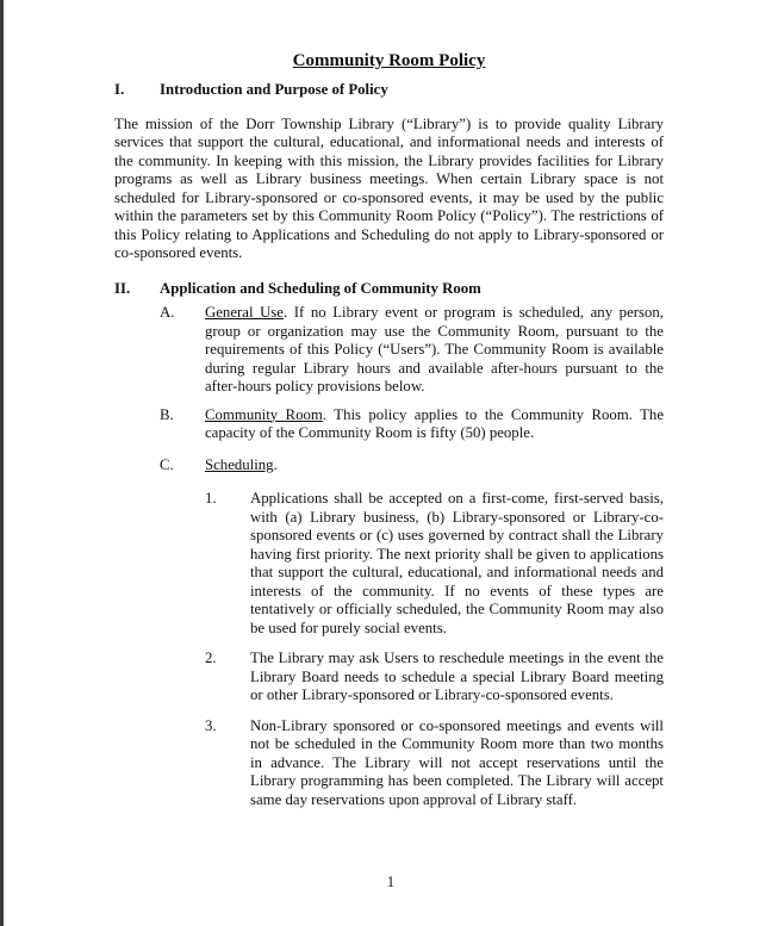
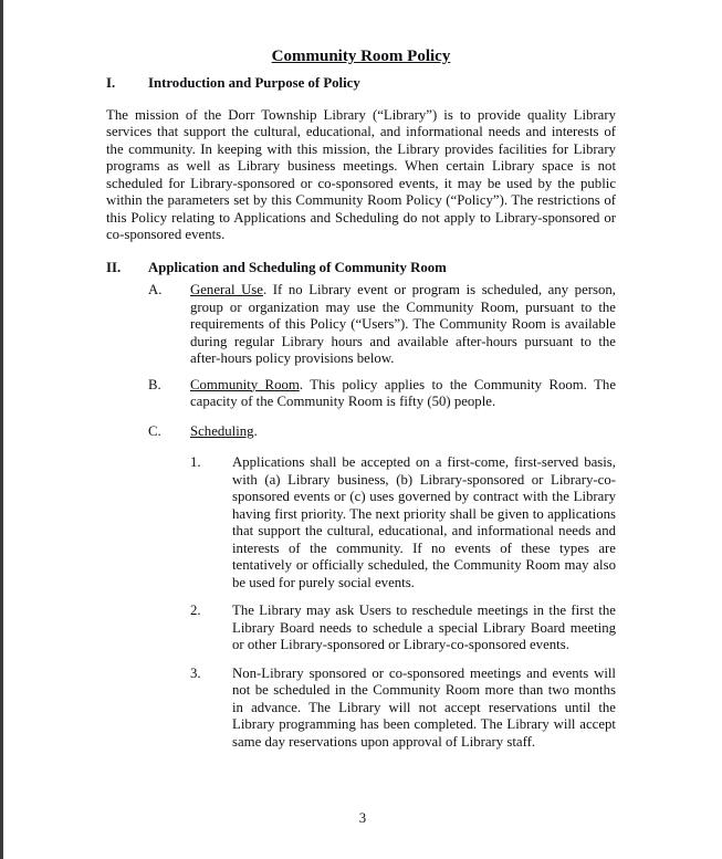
  Community Room Policy
  I.
  Introduction and Purpose of Policy
  The mission of the Dorr Township Library (“Library”) is to provide quality Library services that support the cultural, educational, and informational needs and interests of the community. In keeping with this mission, the Library provides facilities for Library programs as well as Library business meetings. When certain Library space is not scheduled for Library-sponsored or co-sponsored events, it may be used by the public within the parameters set by this Community Room Policy (“Policy”). The restrictions of this Policy relating to Applications and Scheduling do not apply to Library-sponsored or co-sponsored events.
  II.
  Application and Scheduling of Community Room
  A.
  General Use. If no Library event or program is scheduled, any person, group or organization may use the Community Room, pursuant to the requirements of this Policy (“Users”). The Community Room is available during regular Library hours and available after-hours pursuant to the after-hours policy provisions below.
  B.
  Community Room. This policy applies to the Community Room. The capacity of the Community Room is fifty (50) people.
  C.
  Scheduling.
  1.
- Applications shall be accepted on a first-come, first-served basis, with (a) Library business, (b) Library-sponsored or Library-co-sponsored events or (c) uses governed by contract shall the Library having first priority. The next priority shall be given to applications that support the cultural, educational, and informational needs and interests of the community. If no events of these types are tentatively or officially scheduled, the Community Room may also be used for purely social events.
+ Applications shall be accepted on a first-come, first-served basis, with (a) Library business, (b) Library-sponsored or Library-co-sponsored events or (c) uses governed by contract with the Library having first priority. The next priority shall be given to applications that support the cultural, educational, and informational needs and interests of the community. If no events of these types are tentatively or officially scheduled, the Community Room may also be used for purely social events.
  2.
- The Library may ask Users to reschedule meetings in the event the Library Board needs to schedule a special Library Board meeting or other Library-sponsored or Library-co-sponsored events.
+ The Library may ask Users to reschedule meetings in the first the Library Board needs to schedule a special Library Board meeting or other Library-sponsored or Library-co-sponsored events.
  3.
  Non-Library sponsored or co-sponsored meetings and events will not be scheduled in the Community Room more than two months in advance. The Library will not accept reservations until the Library programming has been completed. The Library will accept same day reservations upon approval of Library staff.
- 1
+ 3
